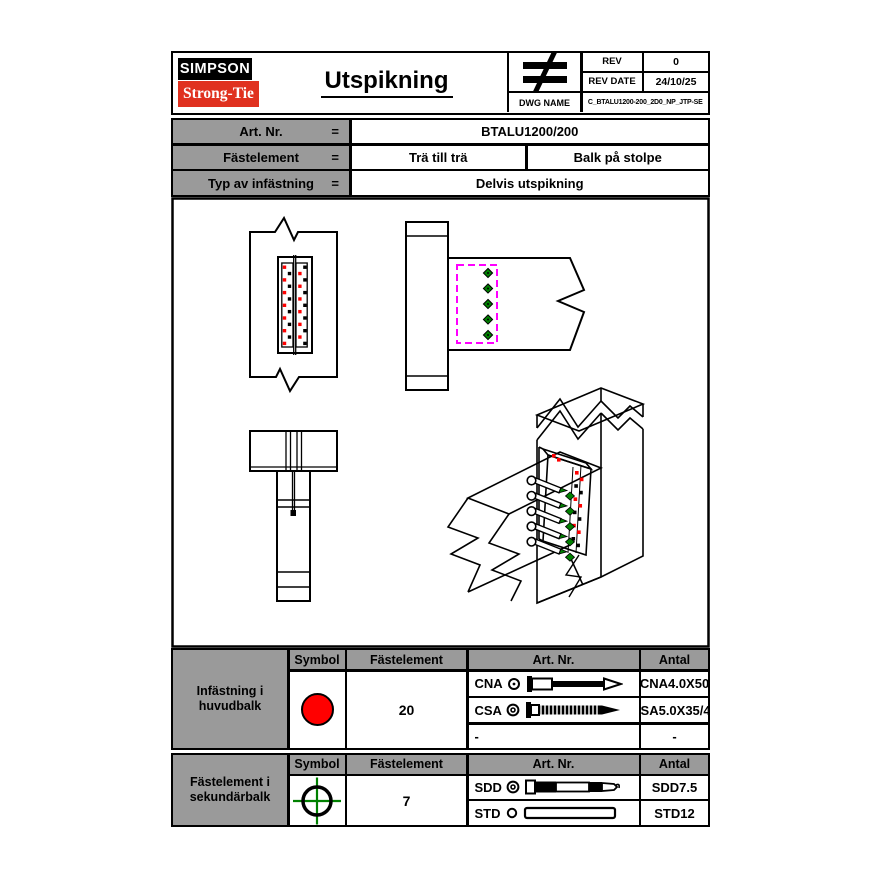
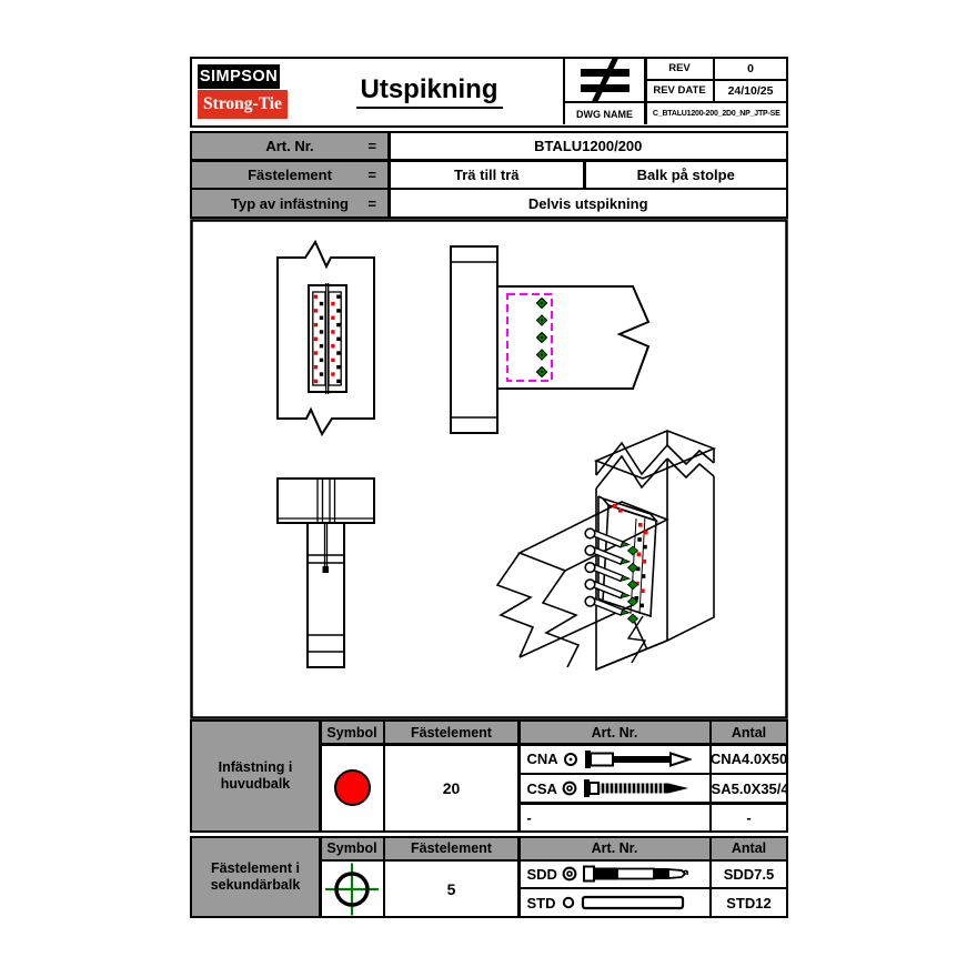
  SIMPSON
  Strong-Tie
  Utspikning
  REV
  0
  REV DATE
  24/10/25
  DWG NAME
  Art. Nr.
  =
  BTALU1200/200
  Fästelement
  =
  Trä till trä
  Balk på stolpe
  Typ av infästning
  =
  Delvis utspikning
  Infästning i
  huvudbalk
  Symbol
  Fästelement
  Art. Nr.
  Antal
  CNA
  CNA4.0X50
  20
  CSA
  SA5.0X35/4
  -
  -
  Fästelement i
  sekundärbalk
  Symbol
  Fästelement
  Art. Nr.
  Antal
  SDD
  SDD7.5
- 7
+ 5
  STD
  STD12
